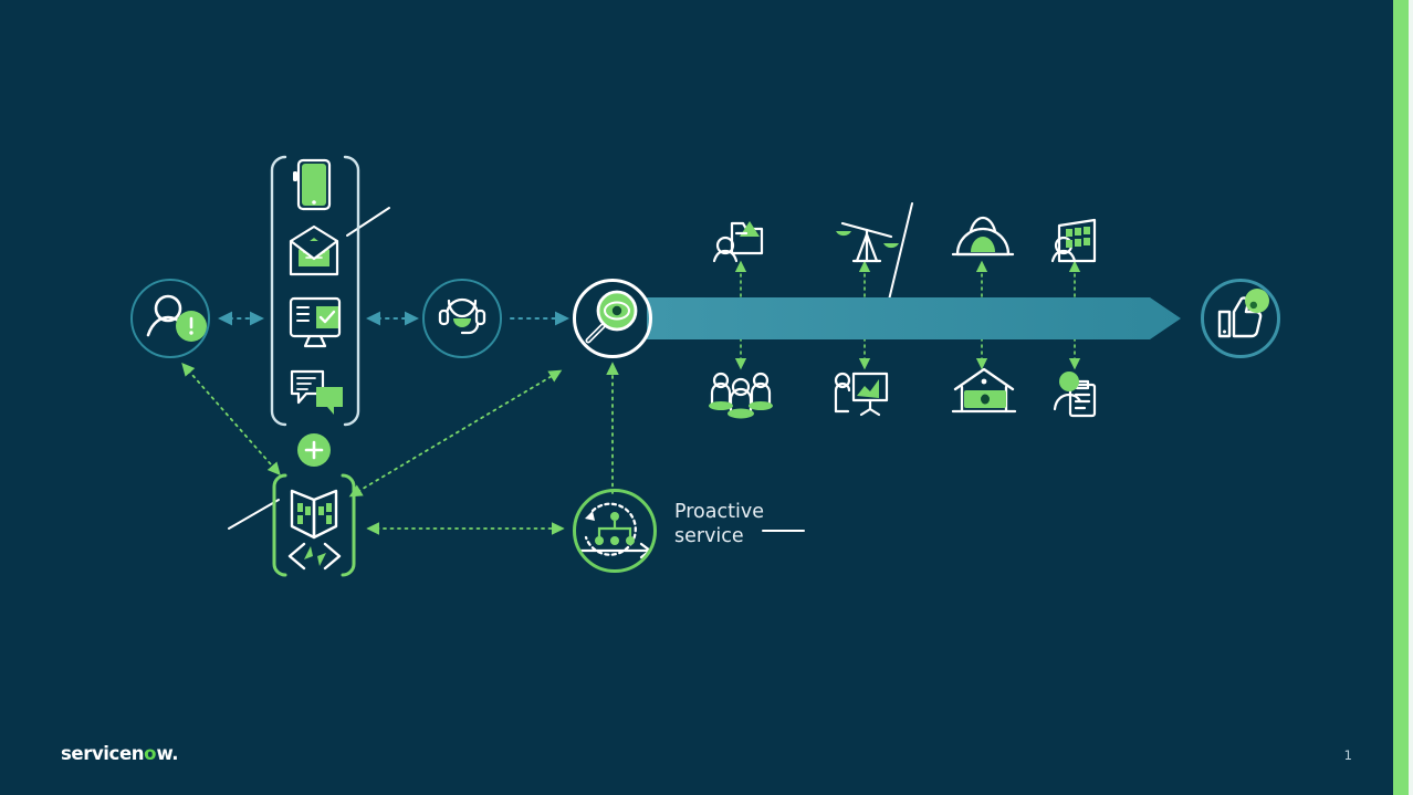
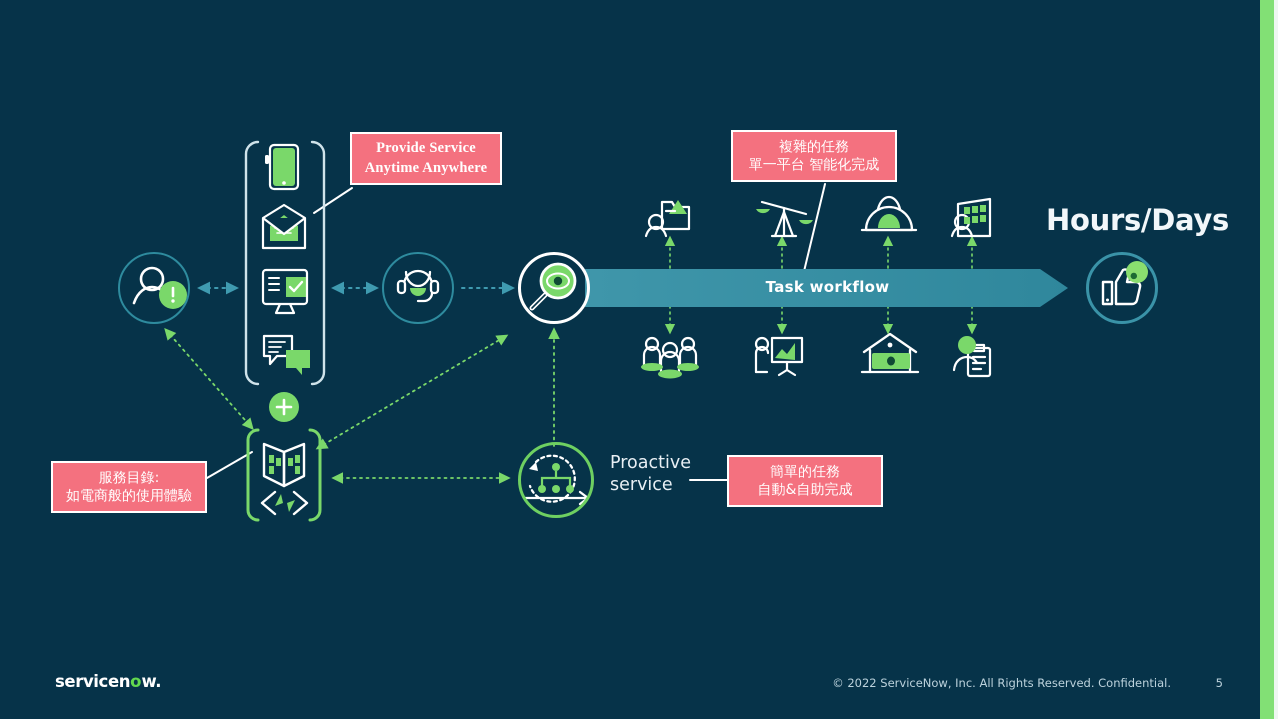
+ Task workflow
+ Hours/Days
  Proactive
  service
+ Provide Service
+ Anytime Anywhere
+ 複雜的任務
+ 單一平台 智能化完成
+ 服務目錄:
+ 如電商般的使用體驗
+ 簡單的任務
+ 自動&自助完成
  servicen
  o
  w.
+ © 2022 ServiceNow, Inc. All Rights Reserved. Confidential.
- 1
+ 5
